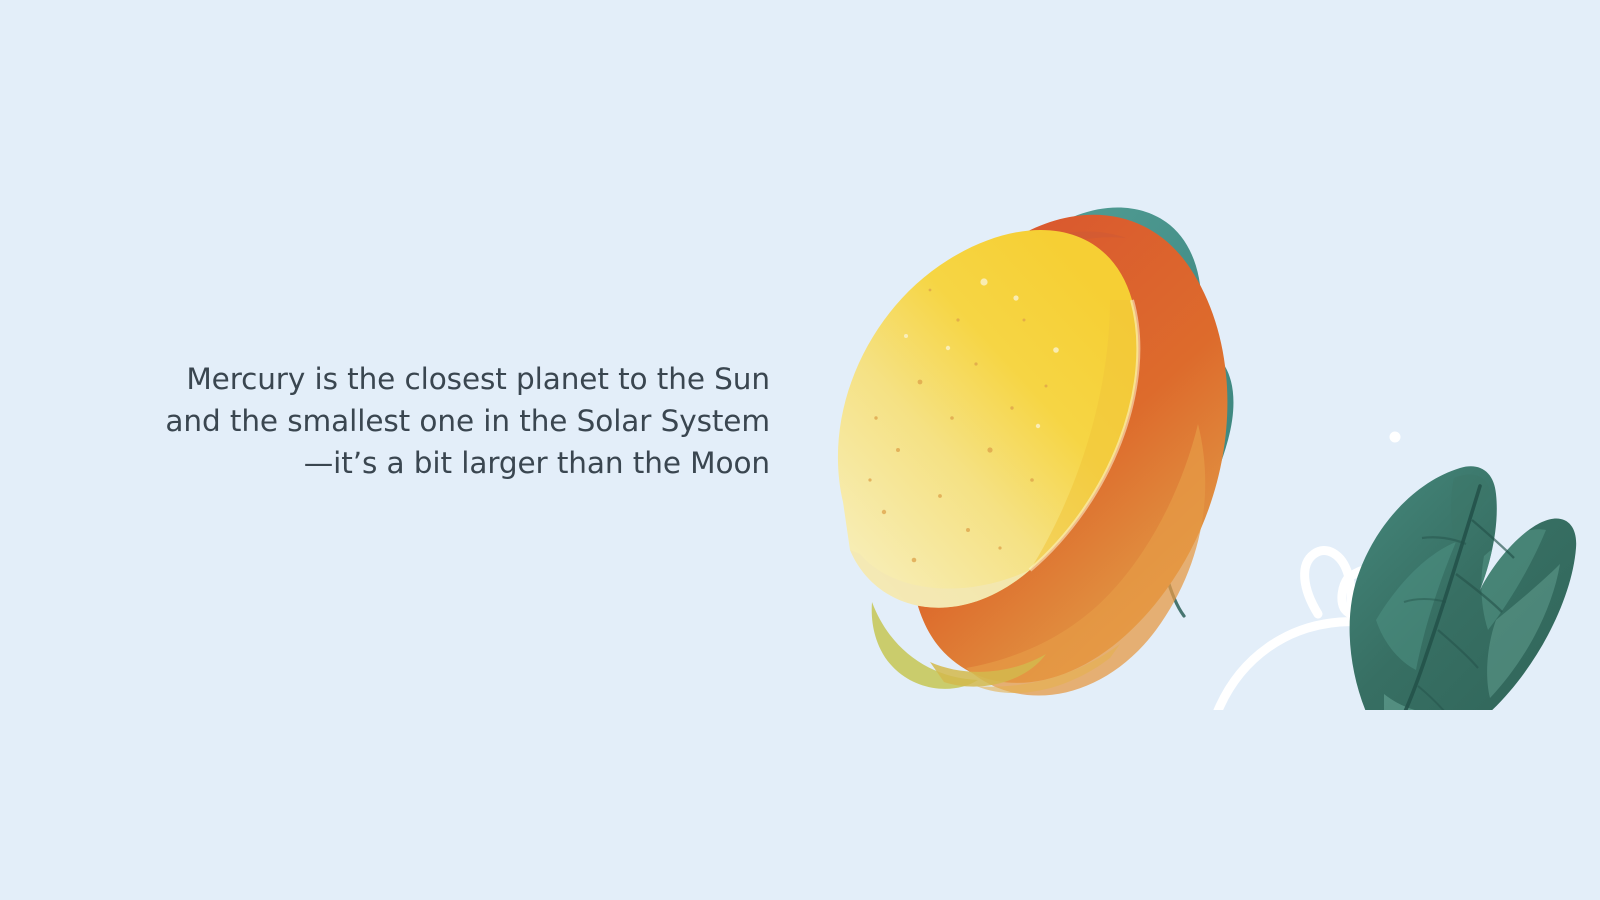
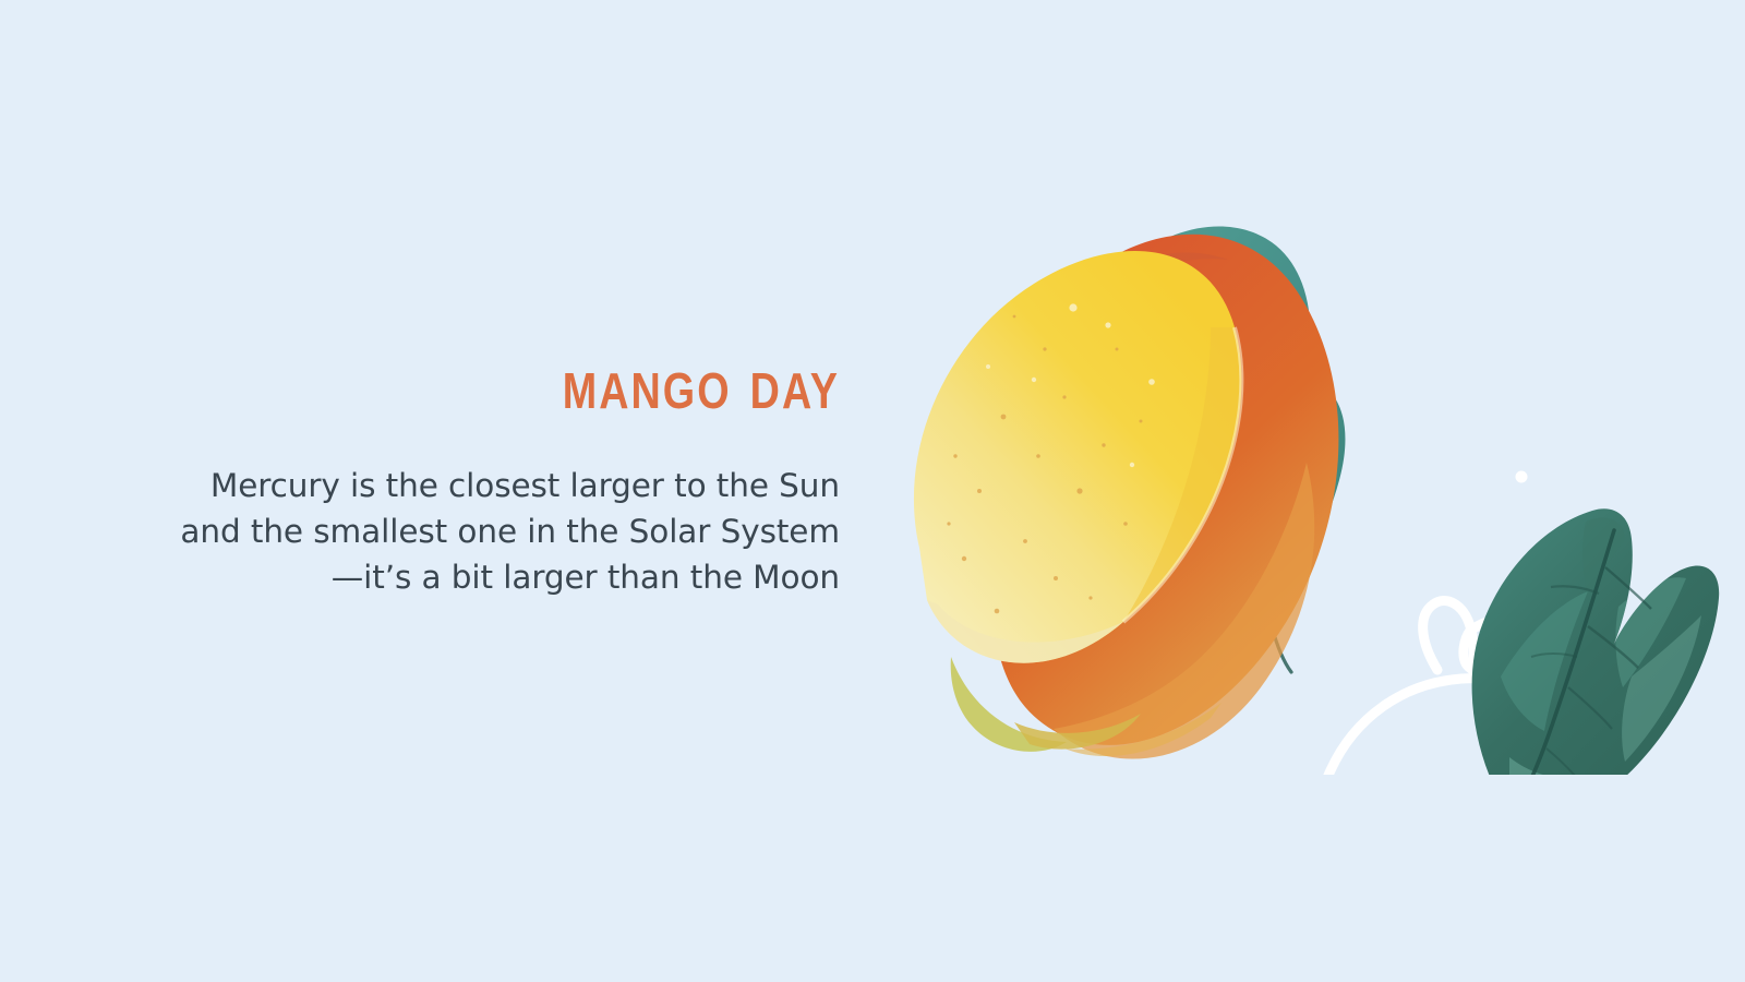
+ mango day
- Mercury is the closest planet to the Sun and the smallest one in the Solar System—it’s a bit larger than the Moon
+ Mercury is the closest larger to the Sun and the smallest one in the Solar System—it’s a bit larger than the Moon
